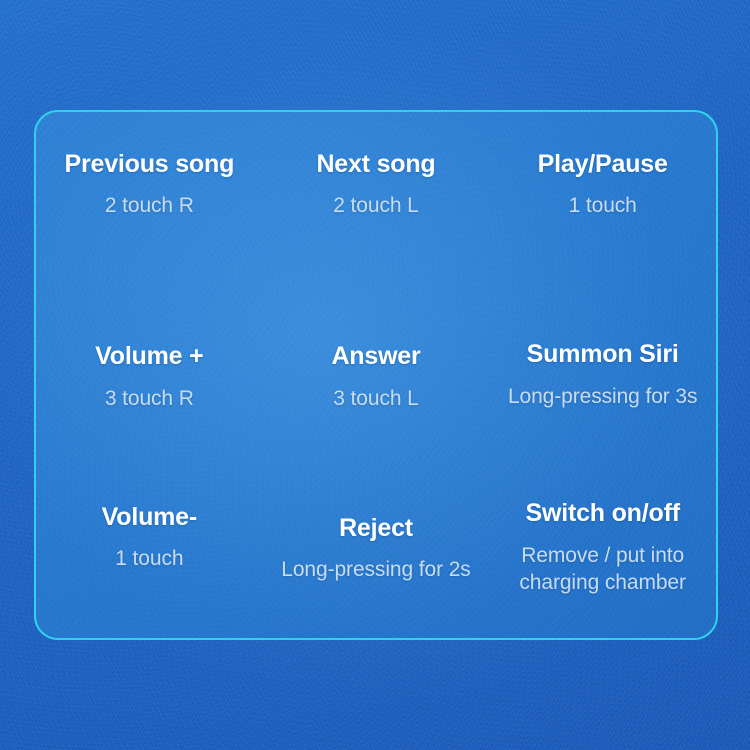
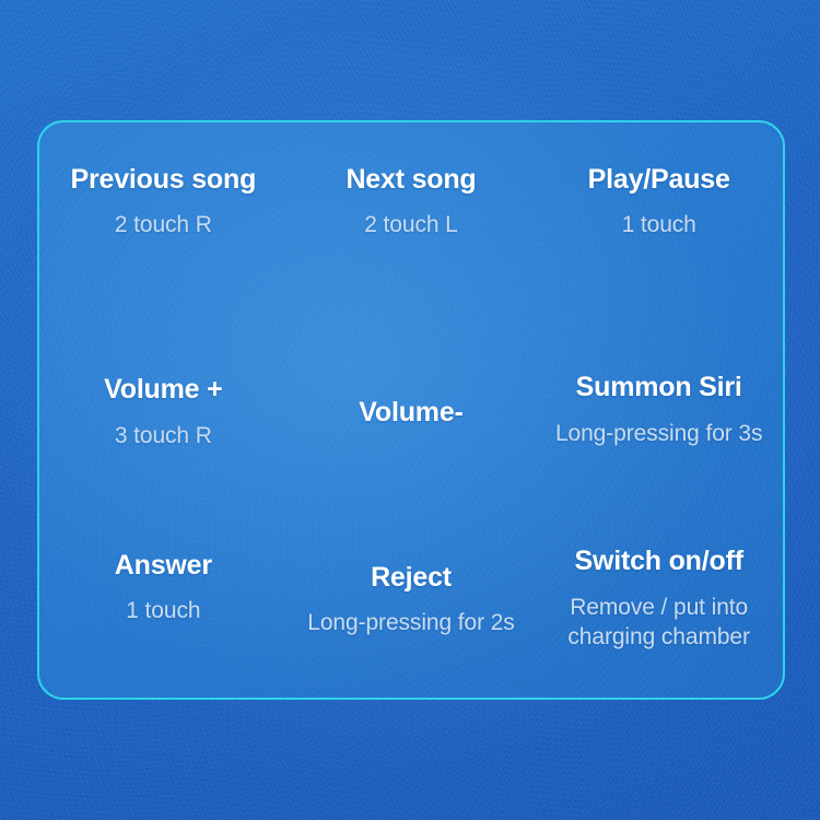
  Previous song
  2 touch R
  Next song
  2 touch L
  Play/Pause
  1 touch
  Volume +
  3 touch R
- Answer
+ Volume-
- 3 touch L
  Summon Siri
  Long-pressing for 3s
- Volume-
+ Answer
  1 touch
  Reject
  Long-pressing for 2s
  Switch on/off
  Remove / put into charging chamber
